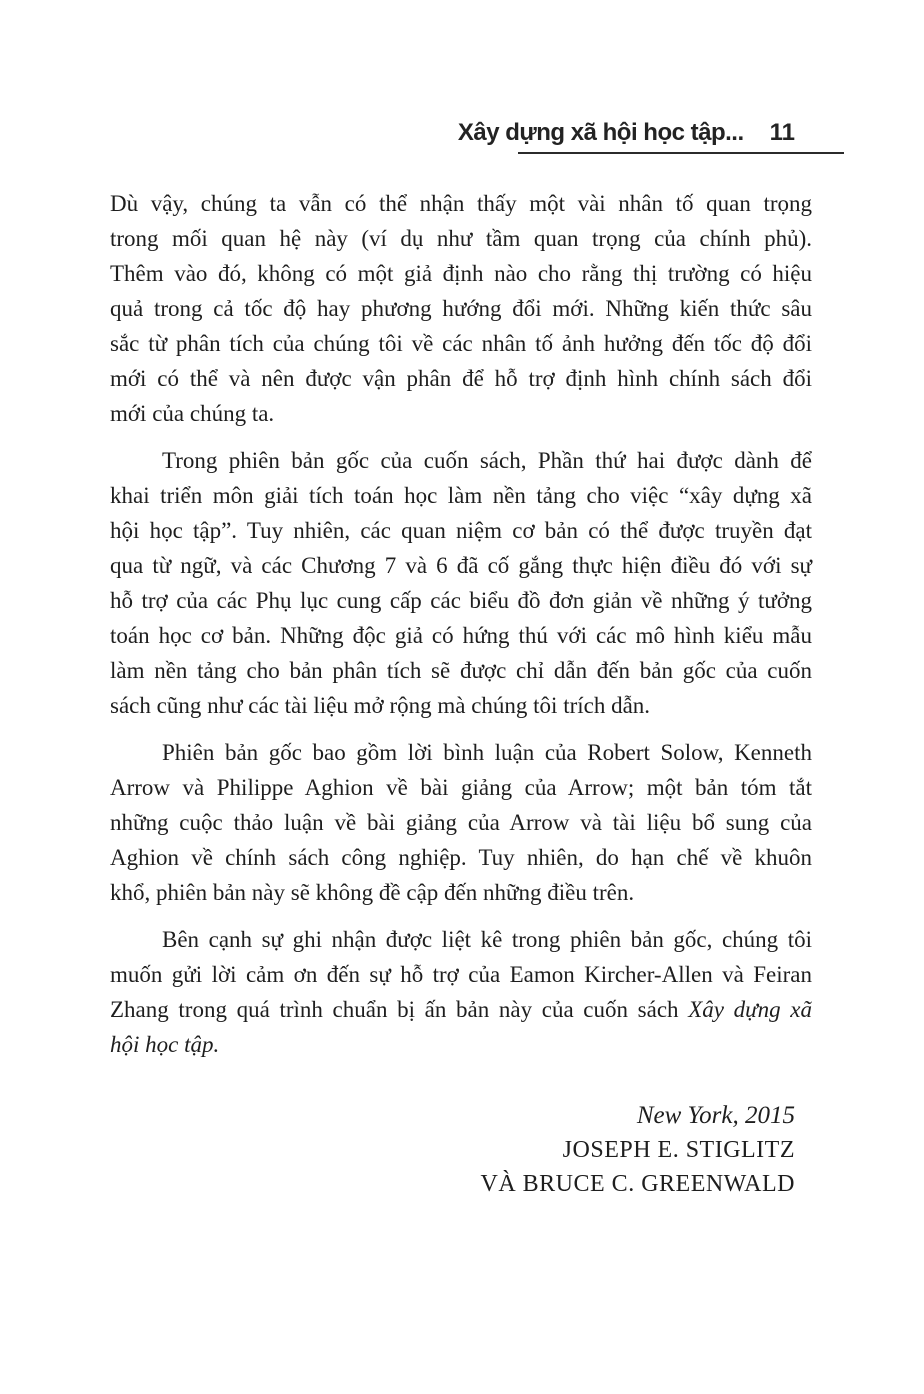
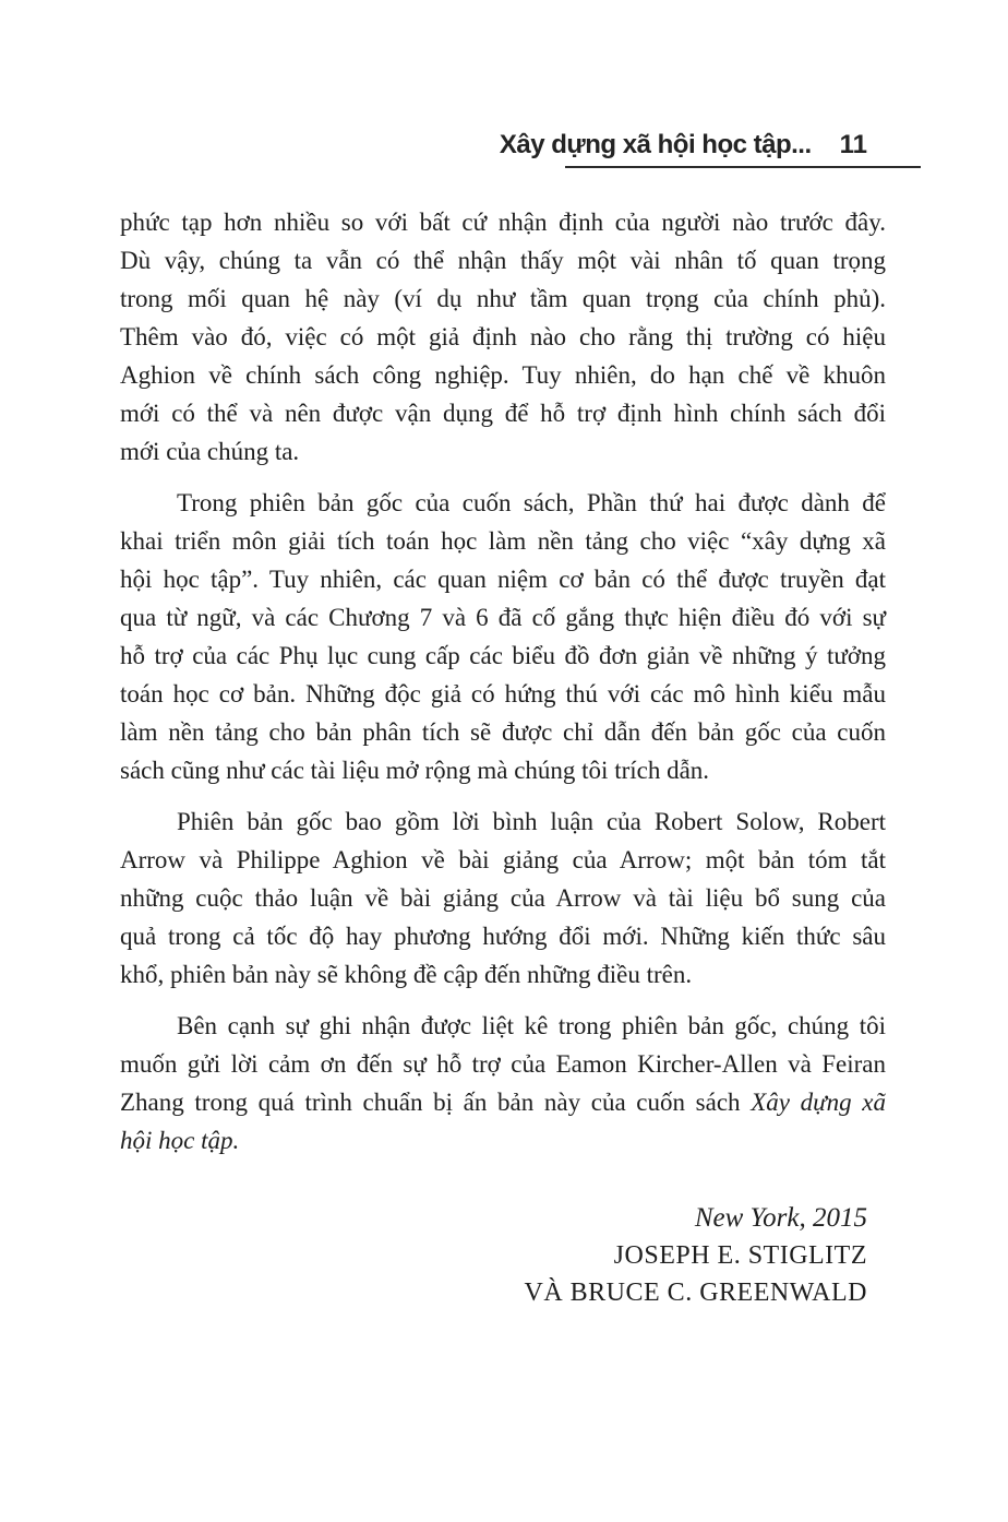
  Xây dựng xã hội học tập... 11
+ phức tạp hơn nhiều so với bất cứ nhận định của người nào trước đây.
  Dù vậy, chúng ta vẫn có thể nhận thấy một vài nhân tố quan trọng
  trong mối quan hệ này (ví dụ như tầm quan trọng của chính phủ).
- Thêm vào đó, không có một giả định nào cho rằng thị trường có hiệu
+ Thêm vào đó, việc có một giả định nào cho rằng thị trường có hiệu
- quả trong cả tốc độ hay phương hướng đổi mới. Những kiến thức sâu
+ Aghion về chính sách công nghiệp. Tuy nhiên, do hạn chế về khuôn
- sắc từ phân tích của chúng tôi về các nhân tố ảnh hưởng đến tốc độ đổi
- mới có thể và nên được vận phân để hỗ trợ định hình chính sách đổi
+ mới có thể và nên được vận dụng để hỗ trợ định hình chính sách đổi
  mới của chúng ta.
  Trong phiên bản gốc của cuốn sách, Phần thứ hai được dành để
  khai triển môn giải tích toán học làm nền tảng cho việc “xây dựng xã
  hội học tập”. Tuy nhiên, các quan niệm cơ bản có thể được truyền đạt
  qua từ ngữ, và các Chương 7 và 6 đã cố gắng thực hiện điều đó với sự
  hỗ trợ của các Phụ lục cung cấp các biểu đồ đơn giản về những ý tưởng
  toán học cơ bản. Những độc giả có hứng thú với các mô hình kiểu mẫu
  làm nền tảng cho bản phân tích sẽ được chỉ dẫn đến bản gốc của cuốn
  sách cũng như các tài liệu mở rộng mà chúng tôi trích dẫn.
- Phiên bản gốc bao gồm lời bình luận của Robert Solow, Kenneth
+ Phiên bản gốc bao gồm lời bình luận của Robert Solow, Robert
  Arrow và Philippe Aghion về bài giảng của Arrow; một bản tóm tắt
  những cuộc thảo luận về bài giảng của Arrow và tài liệu bổ sung của
- Aghion về chính sách công nghiệp. Tuy nhiên, do hạn chế về khuôn
+ quả trong cả tốc độ hay phương hướng đổi mới. Những kiến thức sâu
  khổ, phiên bản này sẽ không đề cập đến những điều trên.
  Bên cạnh sự ghi nhận được liệt kê trong phiên bản gốc, chúng tôi
  muốn gửi lời cảm ơn đến sự hỗ trợ của Eamon Kircher-Allen và Feiran
  Zhang trong quá trình chuẩn bị ấn bản này của cuốn sách Xây dựng xã
  hội học tập.
  New York, 2015
  JOSEPH E. STIGLITZ
  VÀ BRUCE C. GREENWALD
